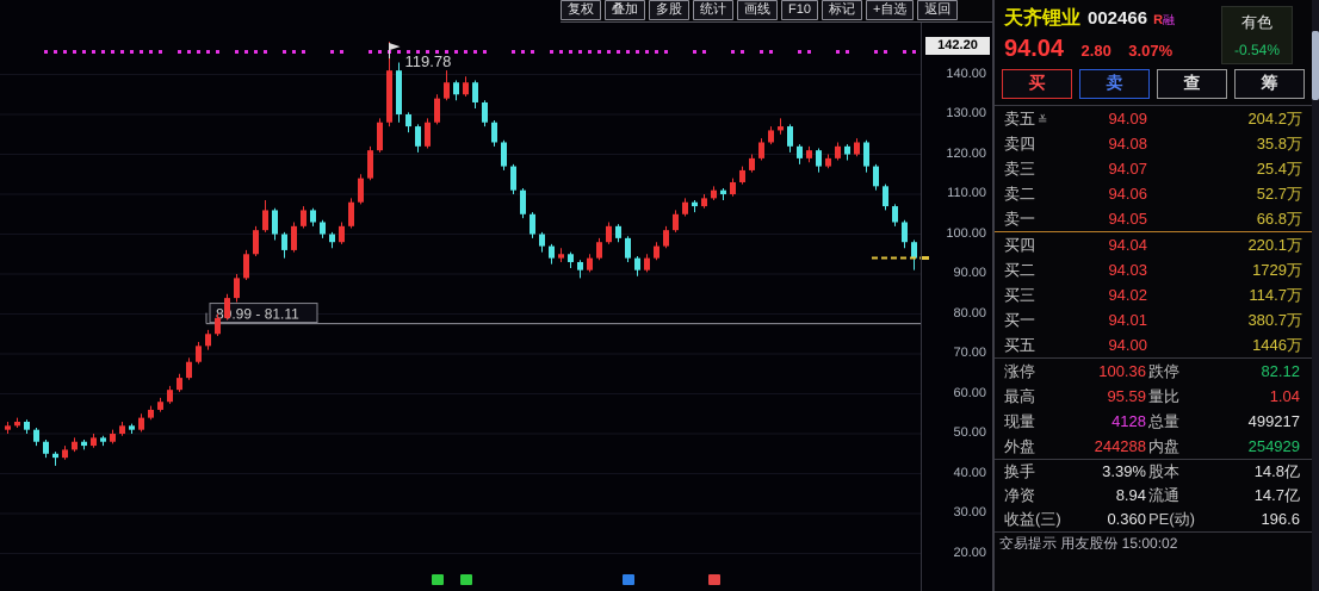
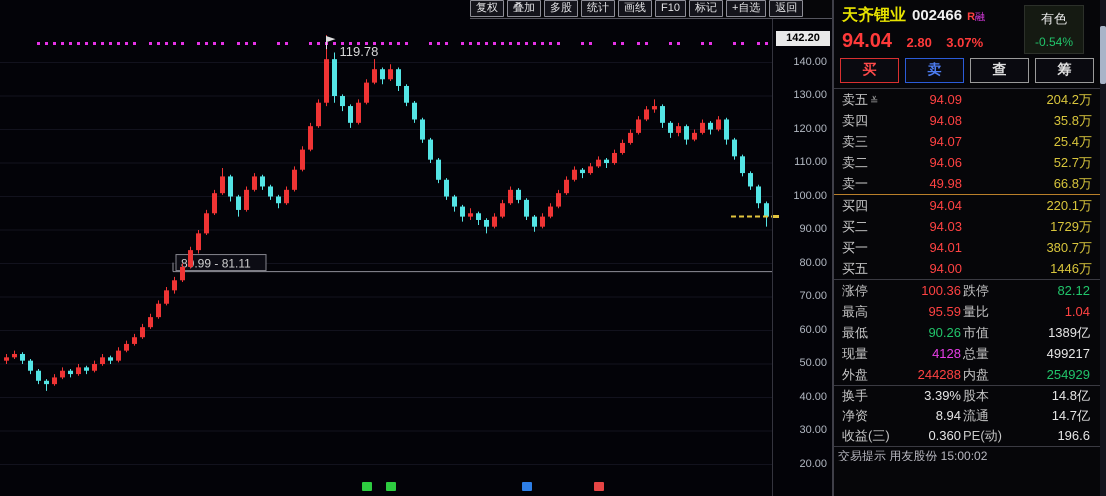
  8.99 - 81.11
  119.78
  复权
  叠加
  多股
  统计
  画线
  F10
  标记
  +自选
  返回
  142.20
  140.00
  130.00
  120.00
  110.00
  100.00
  90.00
  80.00
  70.00
  60.00
  50.00
  40.00
  30.00
  20.00
  天齐锂业 002466 R融
  有色
  -0.54%
  94.04 2.80 3.07%
  买
  卖
  查
  筹
  卖五 ≚
  94.09
  204.2万
  卖四
  94.08
  35.8万
  卖三
  94.07
  25.4万
  卖二
  94.06
  52.7万
  卖一
- 94.05
+ 49.98
  66.8万
  买四
  94.04
  220.1万
  买二
  94.03
  1729万
- 买三
- 94.02
- 114.7万
  买一
  94.01
  380.7万
  买五
  94.00
  1446万
  涨停
  100.36
  跌停
  82.12
  最高
  95.59
  量比
  1.04
+ 最低
+ 90.26
+ 市值
+ 1389亿
  现量
  4128
  总量
  499217
  外盘
  244288
  内盘
  254929
  换手
  3.39%
  股本
  14.8亿
  净资
  8.94
  流通
  14.7亿
  收益(三)
  0.360
  PE(动)
  196.6
  交易提示 用友股份 15:00:02
